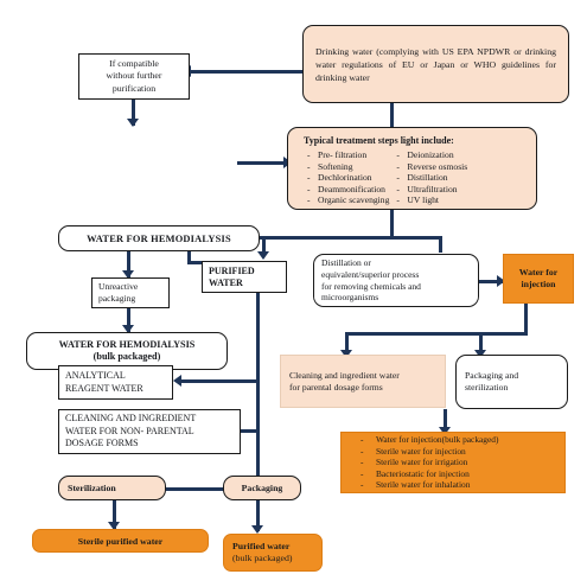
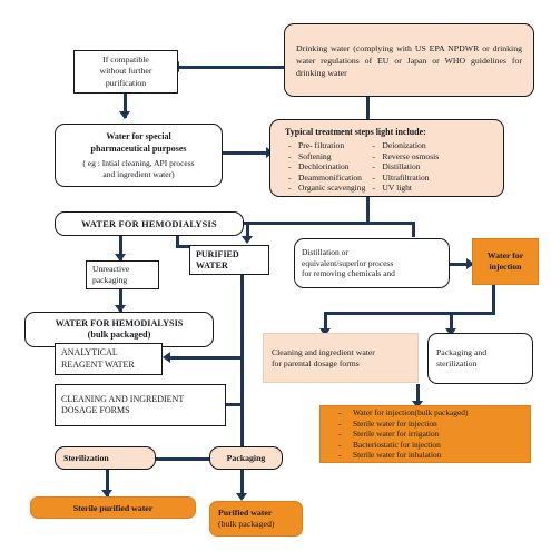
  Drinking water (complying with US EPA NPDWR or drinking water regulations of EU or Japan or WHO guidelines for drinking water
  If compatible
  without further
  purification
+ Water for special
+ pharmaceutical purposes
+ ( eg : Intial cleaning, API process
+ and ingredient water)
  Typical treatment steps light include:
  -
  Pre- filtration
  -
  Softening
  -
  Dechlorination
  -
  Deammonification
  -
  Organic scavenging
  -
  Deionization
  -
  Reverse osmosis
  -
  Distillation
  -
  Ultrafiltration
  -
  UV light
  WATER FOR HEMODIALYSIS
  Unreactive
  packaging
  WATER FOR HEMODIALYSIS
  (bulk packaged)
  PURIFIED
  WATER
  Distillation or
  equivalent/superior process
  for removing chemicals and
- microorganisms
  Water for
  injection
  ANALYTICAL
  REAGENT WATER
  CLEANING AND INGREDIENT
- WATER FOR NON- PARENTAL
  DOSAGE FORMS
  Cleaning and ingredient water
  for parental dosage forms
  Packaging and
  sterilization
  -
  Water for injection(bulk packaged)
  -
  Sterile water for injection
  -
  Sterile water for irrigation
  -
  Bacteriostatic for injection
  -
  Sterile water for inhalation
  Sterilization
  Packaging
  Sterile purified water
  Purified water
  (bulk packaged)
